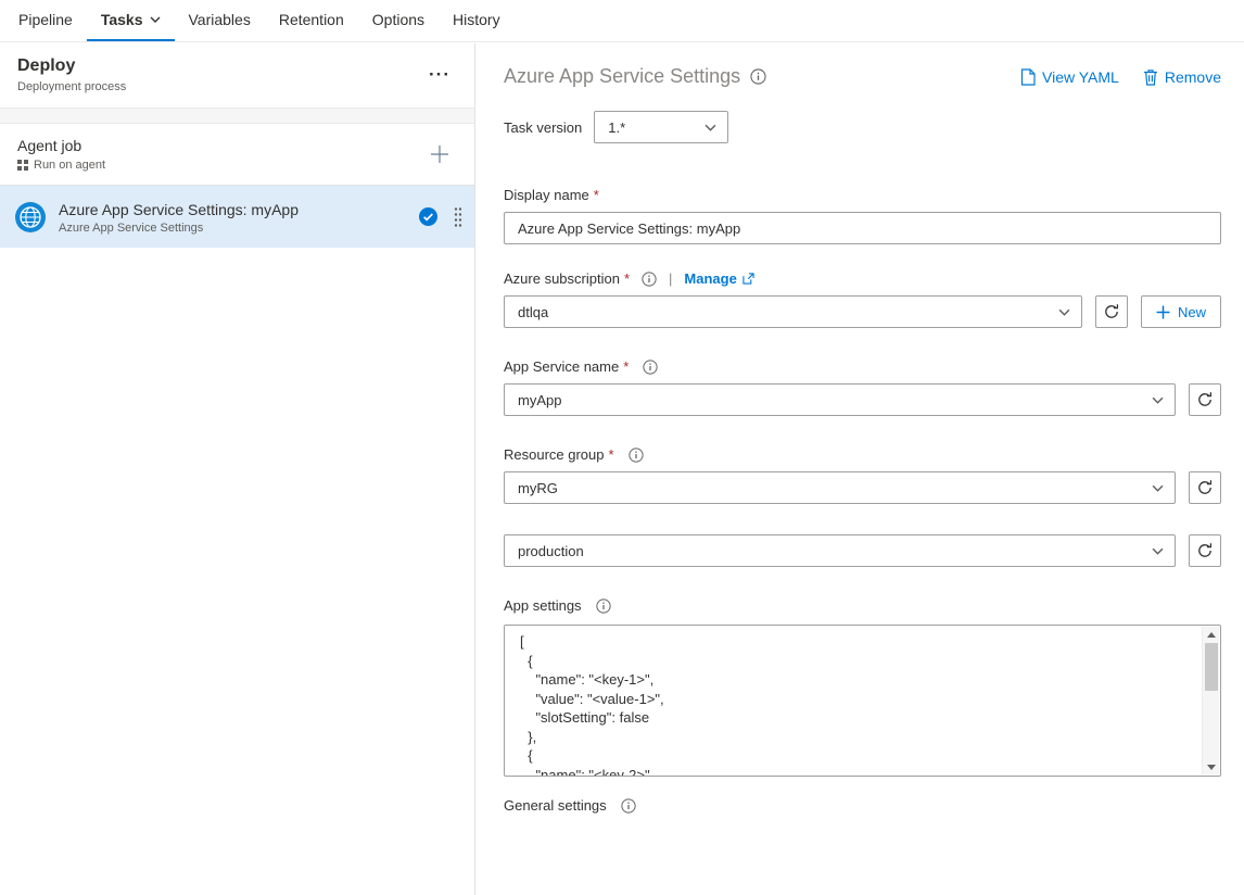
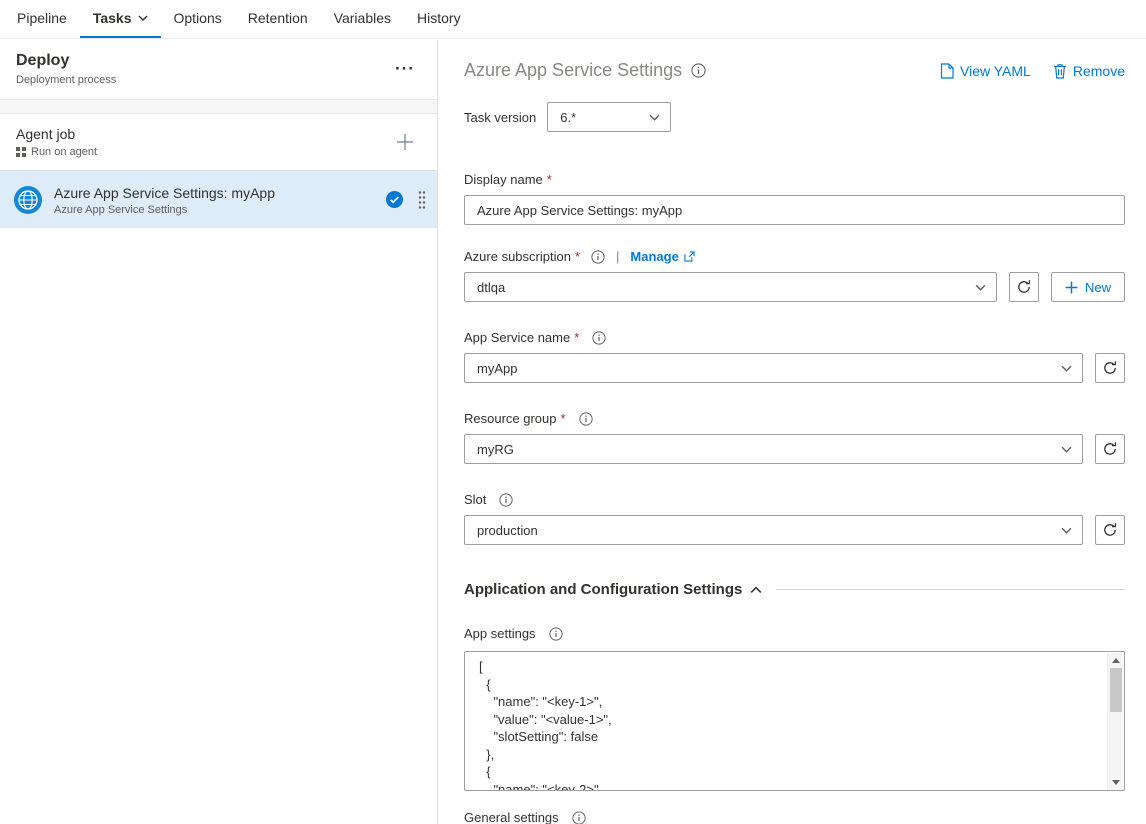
  Pipeline
  Tasks
- Variables
+ Options
  Retention
- Options
+ Variables
  History
  Deploy
  Deployment process
  ···
  Agent job
  Run on agent
  Azure App Service Settings: myApp
  Azure App Service Settings
  Azure App Service Settings
  View YAML
  Remove
  Task version
- 1.*
+ 6.*
  Display name
  *
  Azure App Service Settings: myApp
  Azure subscription
  *
  |
  Manage
  dtlqa
  New
  App Service name
  *
  myApp
  Resource group
  *
  myRG
+ Slot
  production
+ Application and Configuration Settings
  App settings
  [
  {
  "name": "<key-1>",
  "value": "<value-1>",
  "slotSetting": false
  },
  {
  "name": "<key-2>",
  General settings
